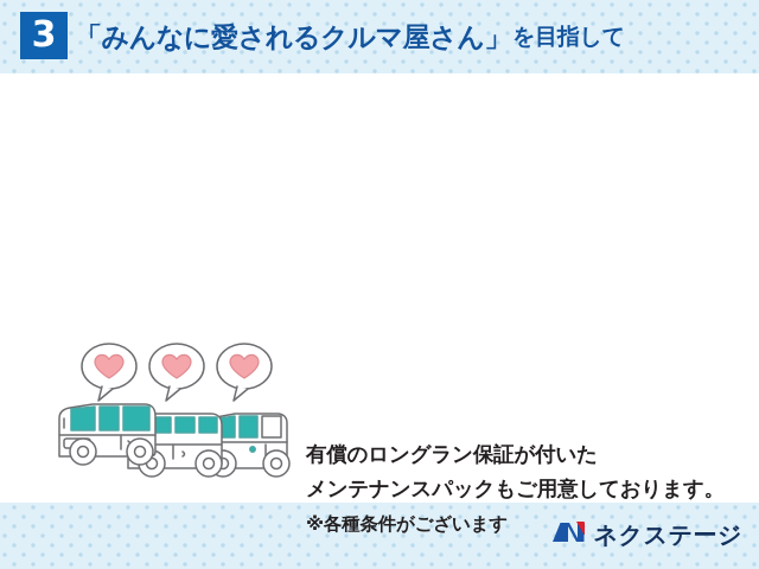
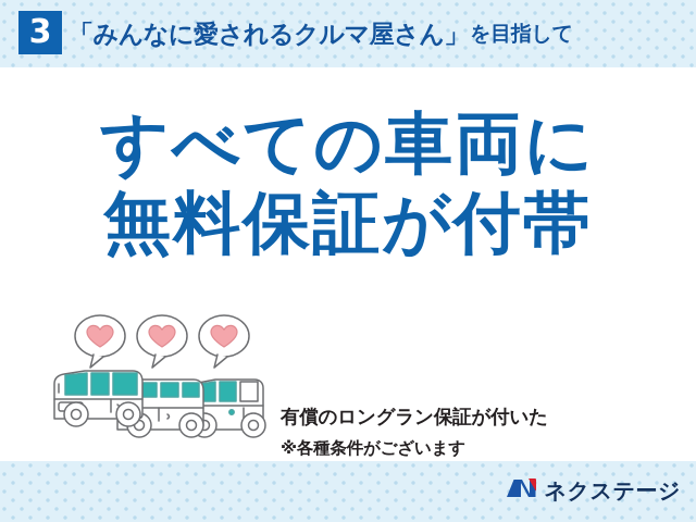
  3
  「みんなに愛されるクルマ屋さん」
  を目指して
+ すべての車両に
+ 無料保証が付帯
  有償のロングラン保証が付いた
- メンテナンスパックもご用意しております。
  ※各種条件がございます
  ネクステージ
